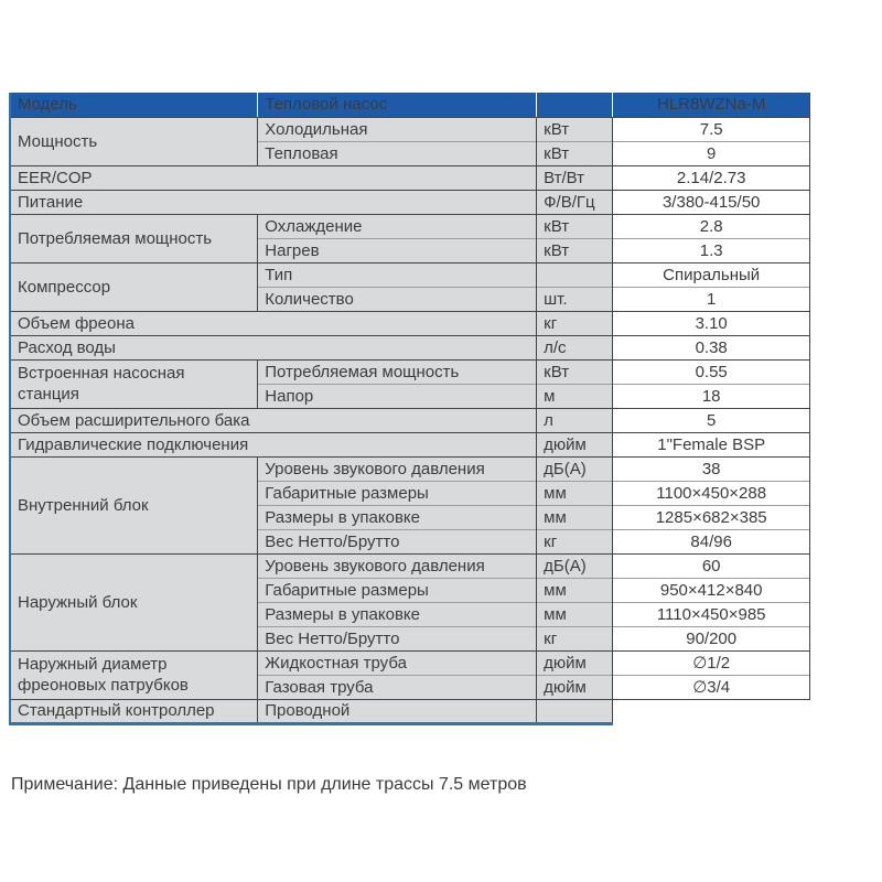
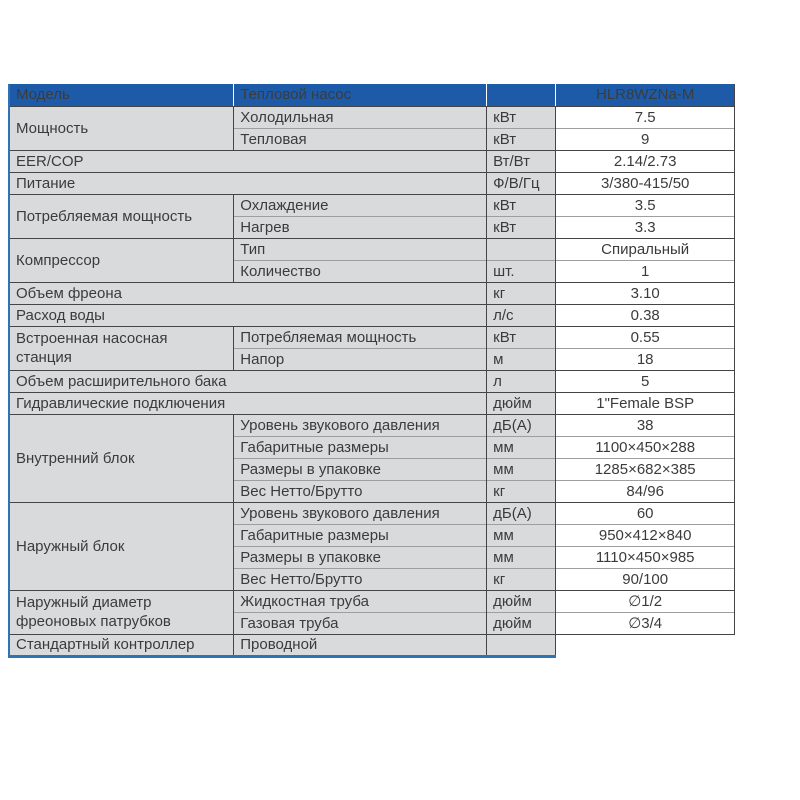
  Модель	Тепловой насос		HLR8WZNa-M
  Мощность	Холодильная	кВт	7.5
  Тепловая	кВт	9
  EER/COP	Вт/Вт	2.14/2.73
  Питание	Ф/В/Гц	3/380-415/50
- Потребляемая мощность	Охлаждение	кВт	2.8
+ Потребляемая мощность	Охлаждение	кВт	3.5
- Нагрев	кВт	1.3
+ Нагрев	кВт	3.3
  Компрессор	Тип		Спиральный
  Количество	шт.	1
  Объем фреона	кг	3.10
  Расход воды	л/с	0.38
  Встроенная насосная станция	Потребляемая мощность	кВт	0.55
  Напор	м	18
  Объем расширительного бака	л	5
  Гидравлические подключения	дюйм	1"Female BSP
  Внутренний блок	Уровень звукового давления	дБ(А)	38
  Габаритные размеры	мм	1100×450×288
  Размеры в упаковке	мм	1285×682×385
  Вес Нетто/Брутто	кг	84/96
  Наружный блок	Уровень звукового давления	дБ(А)	60
  Габаритные размеры	мм	950×412×840
  Размеры в упаковке	мм	1110×450×985
- Вес Нетто/Брутто	кг	90/200
+ Вес Нетто/Брутто	кг	90/100
  Наружный диаметр фреоновых патрубков	Жидкостная труба	дюйм	∅1/2
  Газовая труба	дюйм	∅3/4
  Стандартный контроллер	Проводной
- Примечание: Данные приведены при длине трассы 7.5 метров
